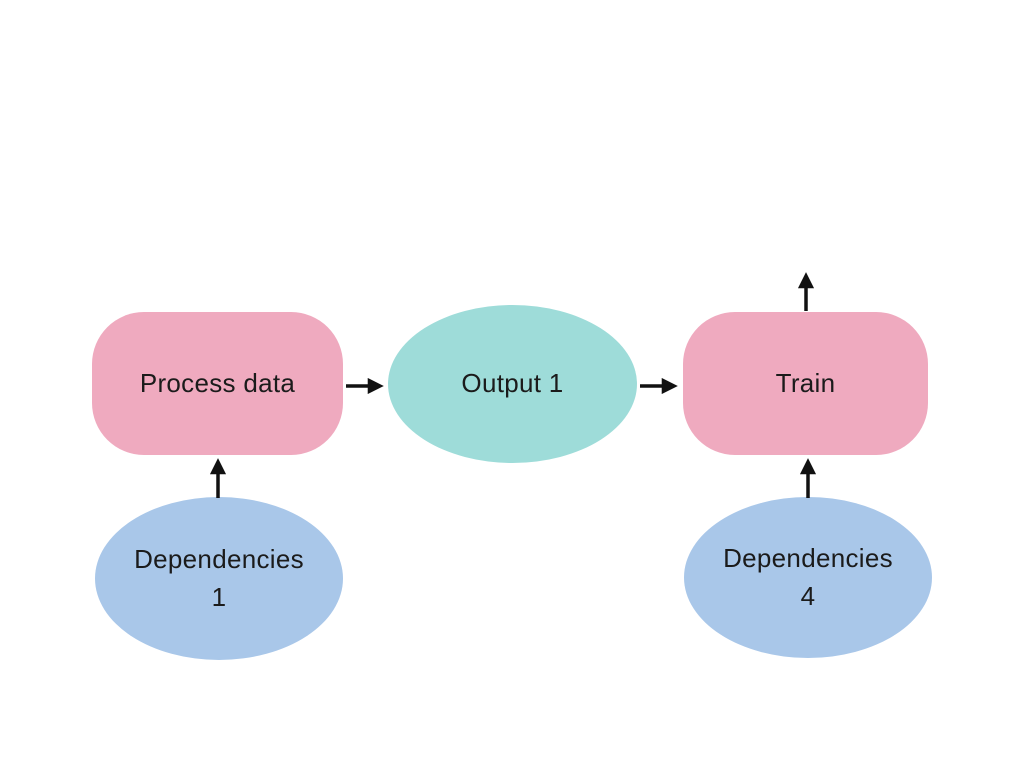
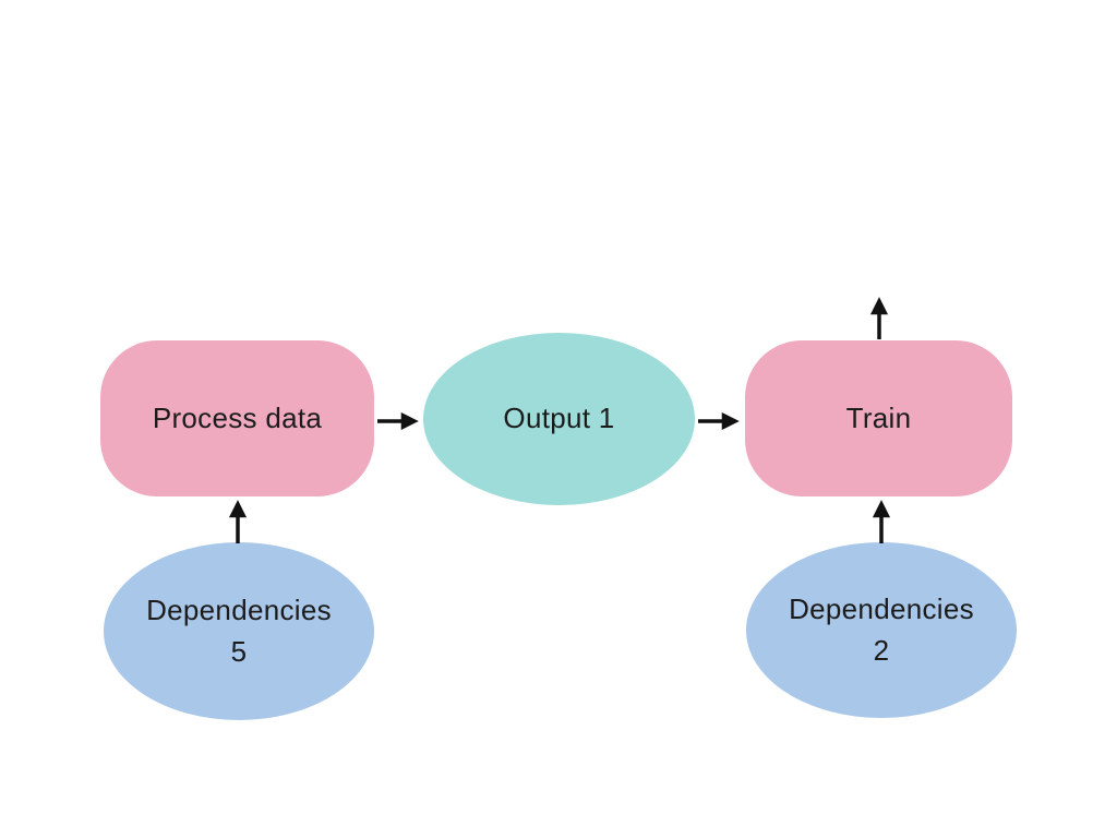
  Process data
  Output 1
  Train
  Dependencies
- 1
+ 5
  Dependencies
- 4
+ 2
